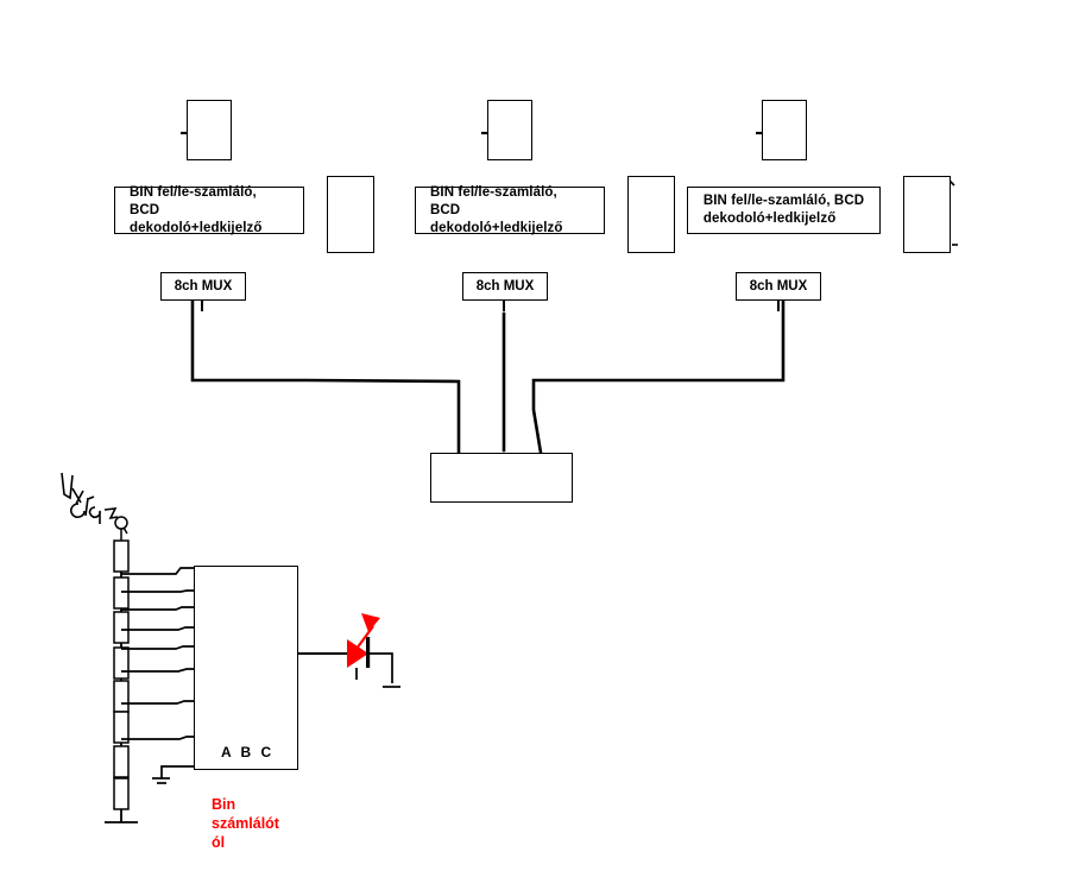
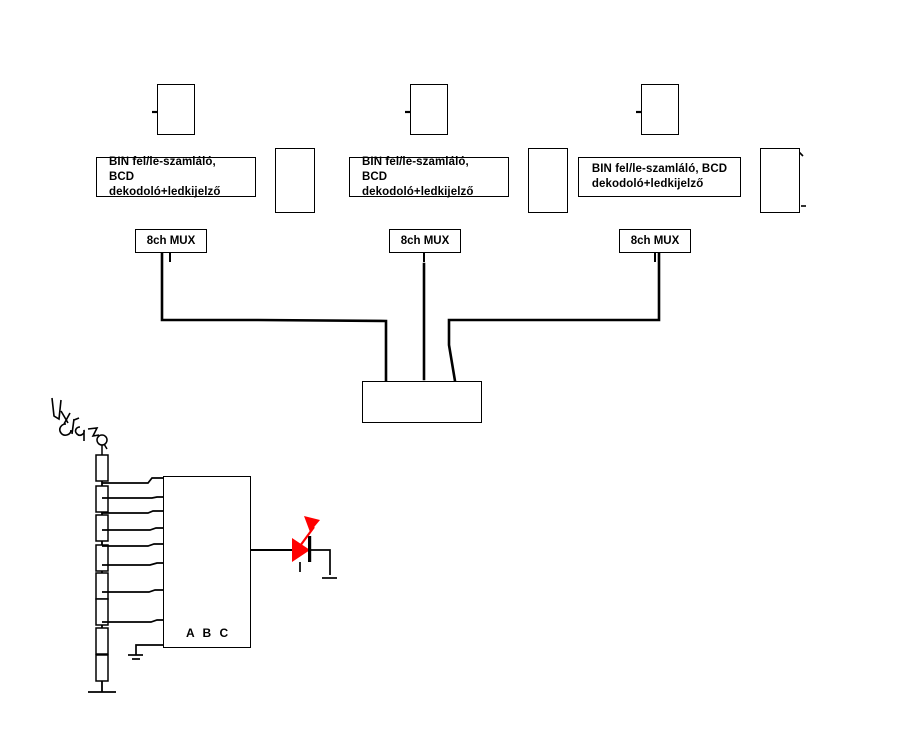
  BIN fel/le-szamláló, BCD
  dekodoló+ledkijelző
  BIN fel/le-szamláló, BCD
  dekodoló+ledkijelző
  BIN fel/le-szamláló, BCD
  dekodoló+ledkijelző
  8ch MUX
  8ch MUX
  8ch MUX
  A B C
- Bin számlálótól
